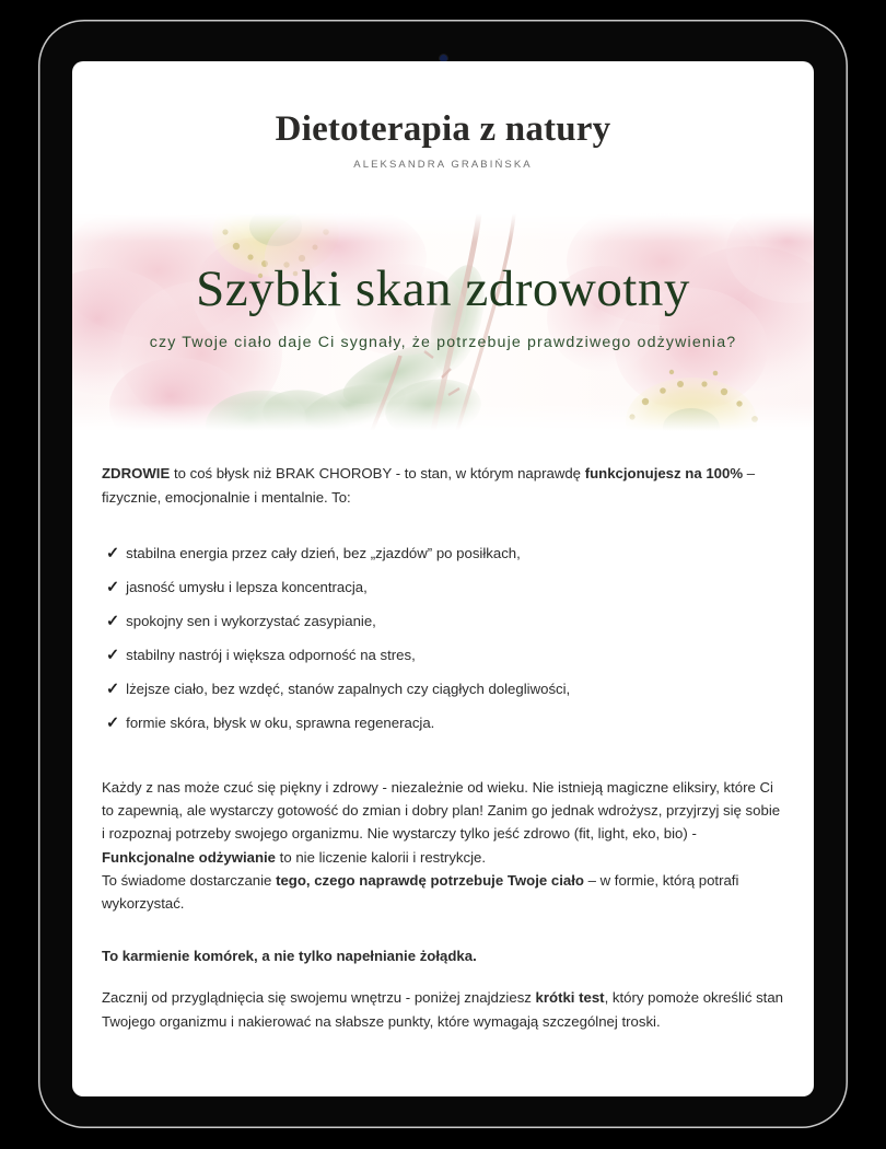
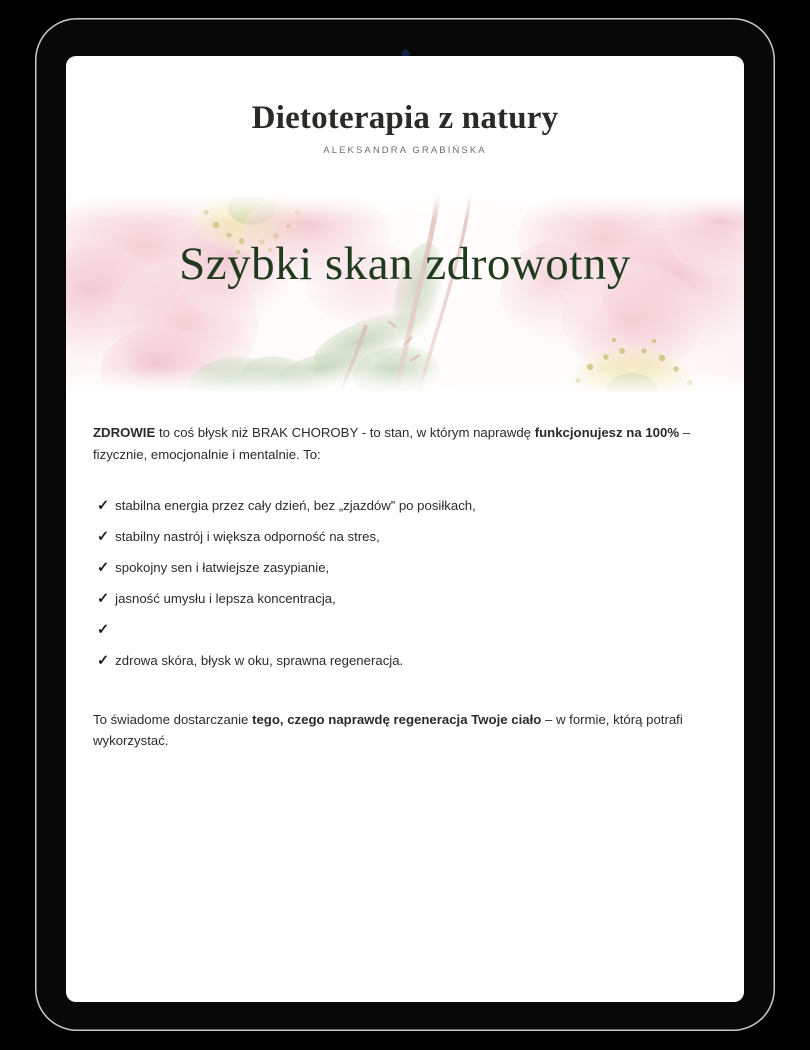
  Dietoterapia z natury
  ALEKSANDRA GRABIŃSKA
  Szybki skan zdrowotny
- czy Twoje ciało daje Ci sygnały, że potrzebuje prawdziwego odżywienia?
  ZDROWIE to coś błysk niż BRAK CHOROBY - to stan, w którym naprawdę funkcjonujesz na 100% – fizycznie, emocjonalnie i mentalnie. To:
  ✓
  stabilna energia przez cały dzień, bez „zjazdów” po posiłkach,
  ✓
- jasność umysłu i lepsza koncentracja,
+ stabilny nastrój i większa odporność na stres,
  ✓
- spokojny sen i wykorzystać zasypianie,
+ spokojny sen i łatwiejsze zasypianie,
  ✓
- stabilny nastrój i większa odporność na stres,
+ jasność umysłu i lepsza koncentracja,
  ✓
- lżejsze ciało, bez wzdęć, stanów zapalnych czy ciągłych dolegliwości,
  ✓
- formie skóra, błysk w oku, sprawna regeneracja.
+ zdrowa skóra, błysk w oku, sprawna regeneracja.
- Każdy z nas może czuć się piękny i zdrowy - niezależnie od wieku. Nie istnieją magiczne eliksiry, które Ci to zapewnią, ale wystarczy gotowość do zmian i dobry plan! Zanim go jednak wdrożysz, przyjrzyj się sobie i rozpoznaj potrzeby swojego organizmu. Nie wystarczy tylko jeść zdrowo (fit, light, eko, bio) - Funkcjonalne odżywianie to nie liczenie kalorii i restrykcje.
- To świadome dostarczanie tego, czego naprawdę potrzebuje Twoje ciało – w formie, którą potrafi wykorzystać.
+ To świadome dostarczanie tego, czego naprawdę regeneracja Twoje ciało – w formie, którą potrafi wykorzystać.
- To karmienie komórek, a nie tylko napełnianie żołądka.
- Zacznij od przyglądnięcia się swojemu wnętrzu - poniżej znajdziesz krótki test, który pomoże określić stan Twojego organizmu i nakierować na słabsze punkty, które wymagają szczególnej troski.
